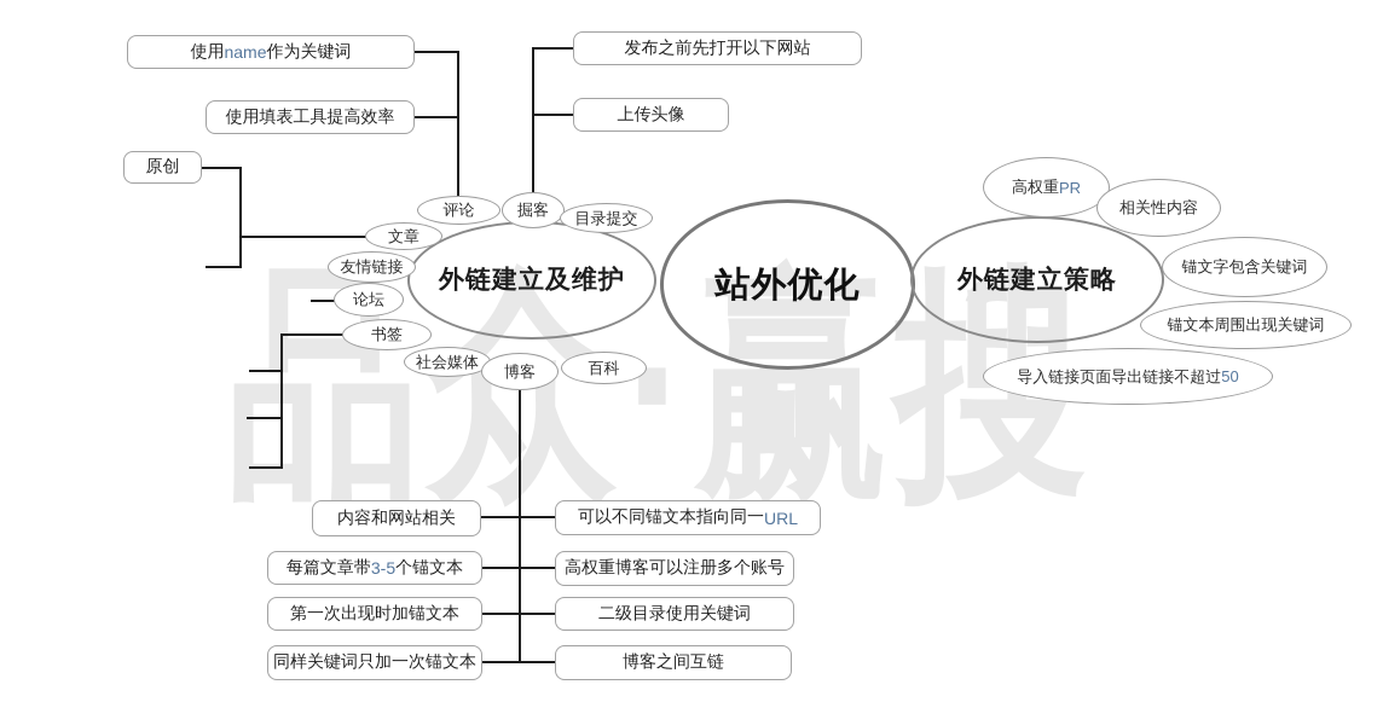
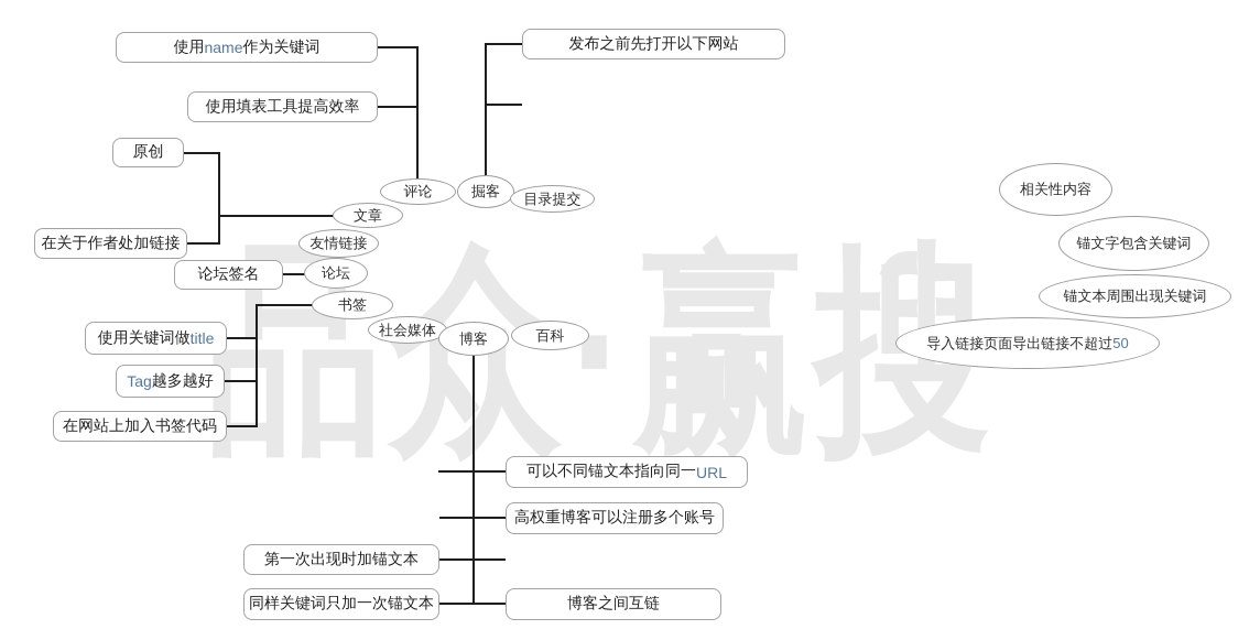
- 外链建立及维护
- 站外优化
- 外链建立策略
  评论
  掘客
  目录提交
  文章
  友情链接
  论坛
  书签
  社会媒体
  博客
  百科
- 高权重
- PR
  相关性内容
  锚文字包含关键词
  锚文本周围出现关键词
  导入链接页面导出链接不超过
  50
  使用
  name
  作为关键词
  使用填表工具提高效率
  原创
+ 在关于作者处加链接
+ 论坛签名
+ 使用关键词做
+ title
+ Tag
+ 越多越好
+ 在网站上加入书签代码
  发布之前先打开以下网站
- 上传头像
- 内容和网站相关
- 每篇文章带
- 3-5
- 个锚文本
  第一次出现时加锚文本
  同样关键词只加一次锚文本
  可以不同锚文本指向同一
  URL
  高权重博客可以注册多个账号
- 二级目录使用关键词
  博客之间互链
